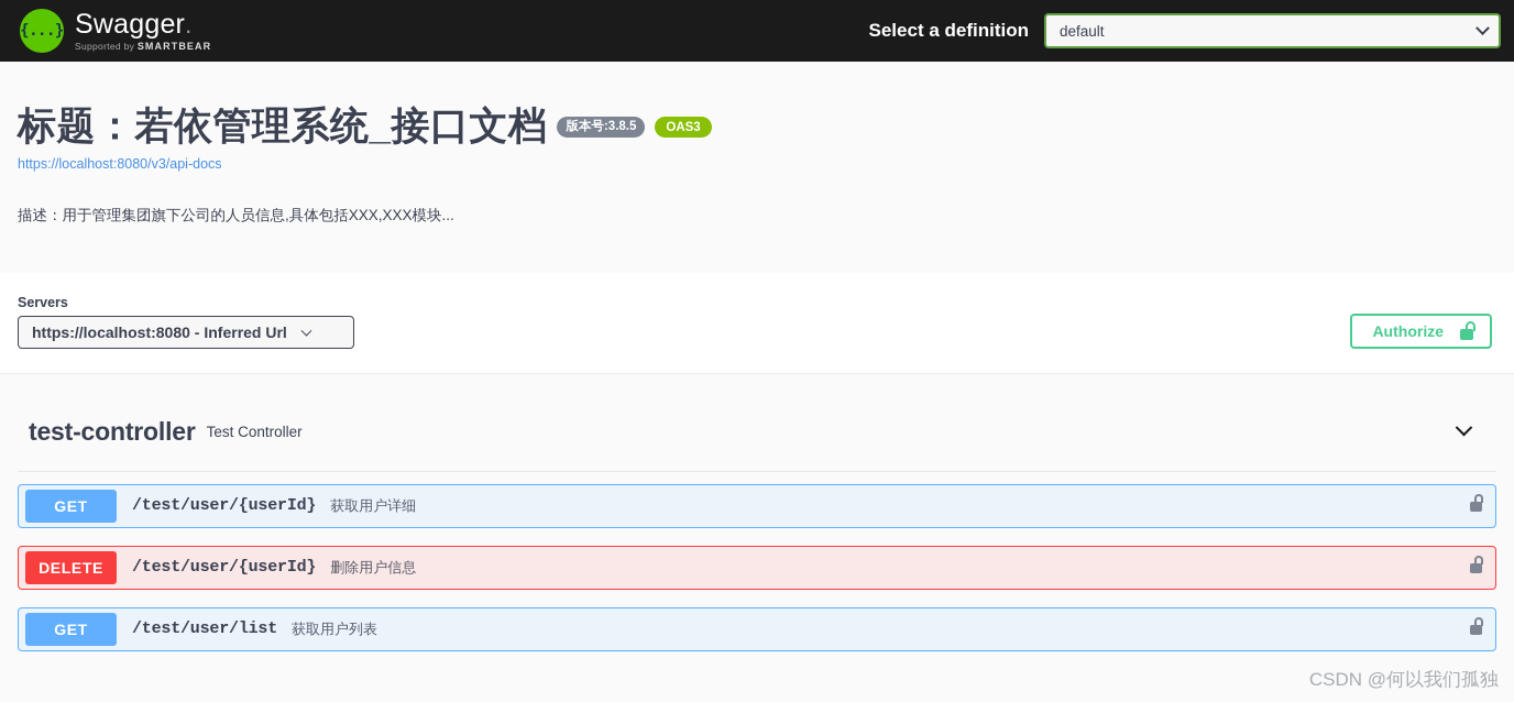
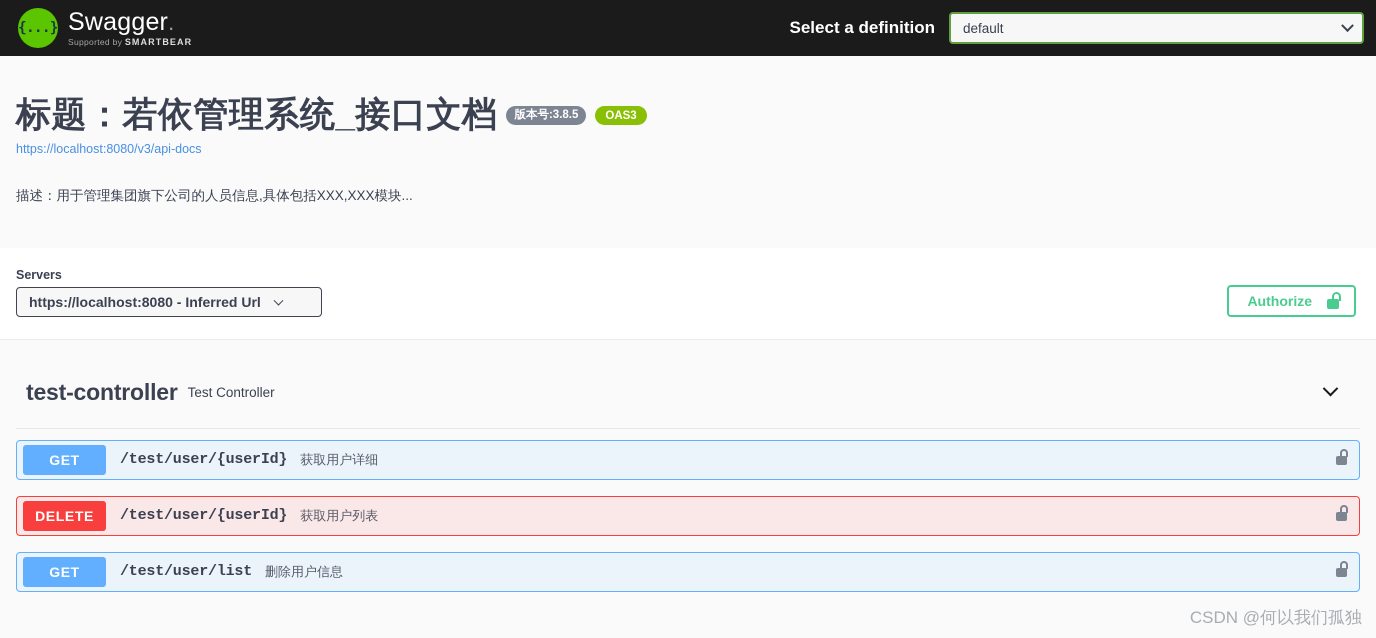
  {...}
  Swagger.
  Supported by SMARTBEAR
  Select a definition
  default
  标题：若依管理系统_接口文档
  版本号:3.8.5
  OAS3
  https://localhost:8080/v3/api-docs
  描述：用于管理集团旗下公司的人员信息,具体包括XXX,XXX模块...
  Servers
  https://localhost:8080 - Inferred Url
  Authorize
  test-controller
  Test Controller
  GET
  /test/user/{userId}
  获取用户详细
  DELETE
  /test/user/{userId}
- 删除用户信息
+ 获取用户列表
  GET
  /test/user/list
- 获取用户列表
+ 删除用户信息
  CSDN @何以我们孤独
